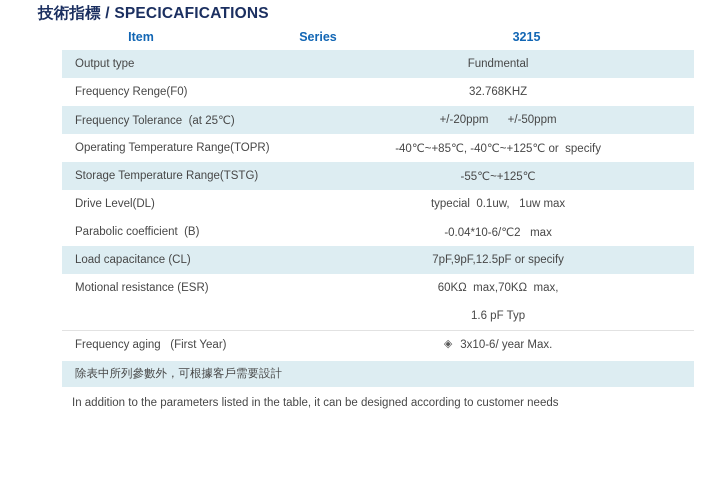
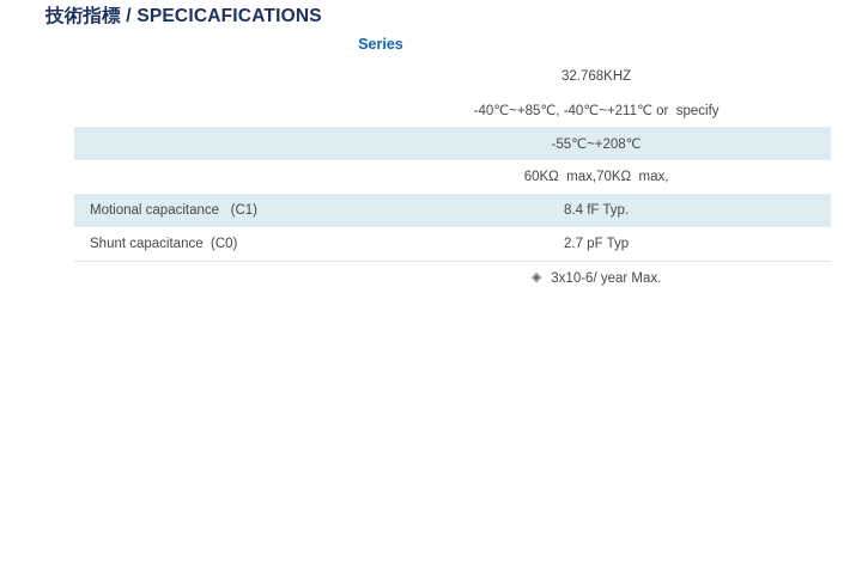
  技術指標 / SPECICAFICATIONS
- Item
  Series
- 3215
- Output type
- Fundmental
- Frequency Renge(F0)
  32.768KHZ
- Frequency Tolerance (at 25℃)
- +/-20ppm +/-50ppm
- Operating Temperature Range(TOPR)
- -40℃~+85℃, -40℃~+125℃ or specify
+ -40℃~+85℃, -40℃~+211℃ or specify
- Storage Temperature Range(TSTG)
- -55℃~+125℃
+ -55℃~+208℃
- Drive Level(DL)
- typecial 0.1uw, 1uw max
- Parabolic coefficient (B)
- -0.04*10-6/℃2 max
- Load capacitance (CL)
- 7pF,9pF,12.5pF or specify
- Motional resistance (ESR)
  60KΩ max,70KΩ max,
+ Motional capacitance (C1)
+ 8.4 fF Typ.
+ Shunt capacitance (C0)
- 1.6 pF Typ
+ 2.7 pF Typ
- Frequency aging (First Year)
  ◈
  3x10-6/ year Max.
- 除表中所列參數外，可根據客戶需要設計
- In addition to the parameters listed in the table, it can be designed according to customer needs
